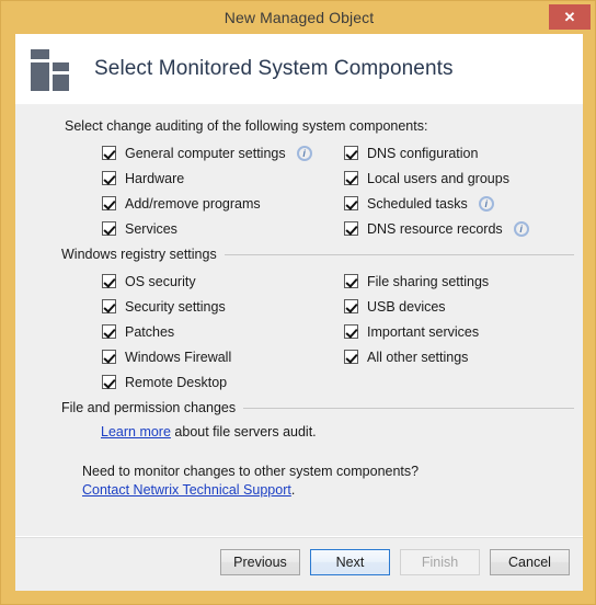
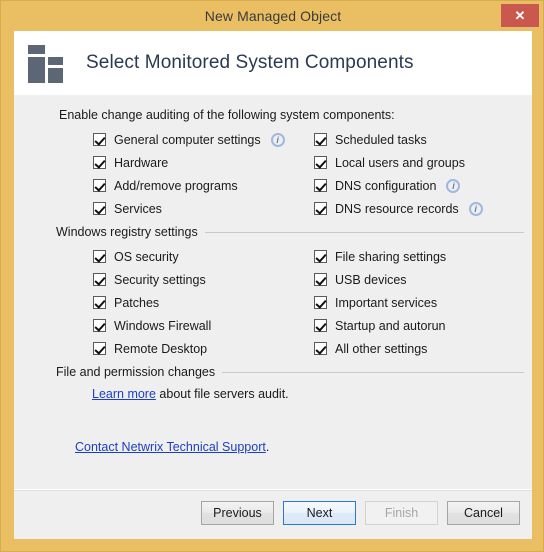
  New Managed Object
  ✕
  Select Monitored System Components
- Select change auditing of the following system components:
+ Enable change auditing of the following system components:
  General computer settings
  i
  Hardware
  Add/remove programs
  Services
- DNS configuration
+ Scheduled tasks
  Local users and groups
- Scheduled tasks
+ DNS configuration
  i
  DNS resource records
  i
  Windows registry settings
  OS security
  Security settings
  Patches
  Windows Firewall
  Remote Desktop
  File sharing settings
  USB devices
  Important services
+ Startup and autorun
  All other settings
  File and permission changes
  Learn more about file servers audit.
- Need to monitor changes to other system components?
  Contact Netwrix Technical Support.
  Previous
  Next
  Finish
  Cancel
